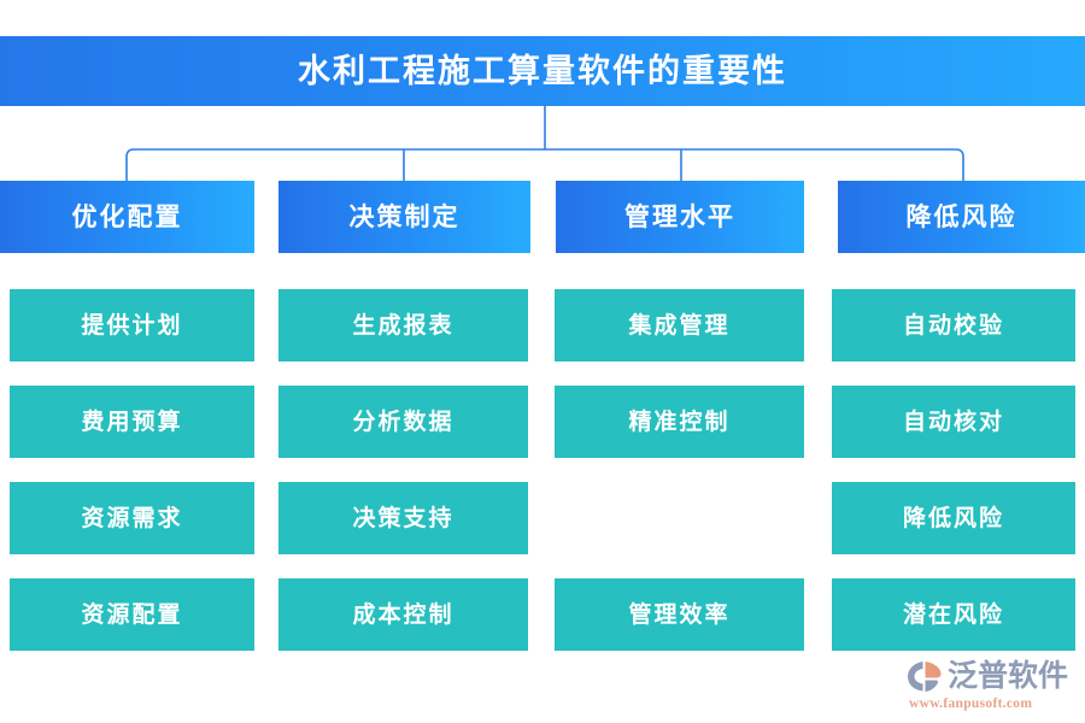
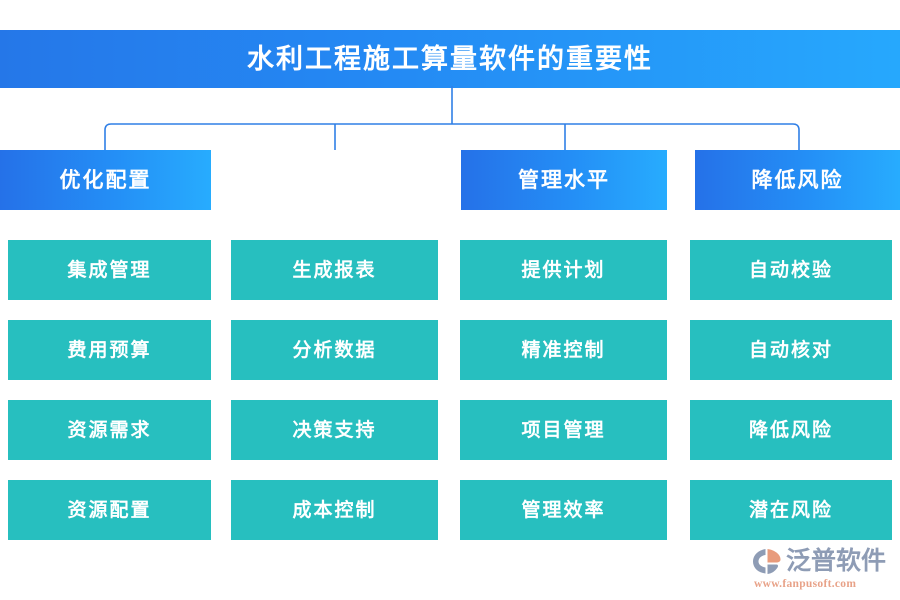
  水利工程施工算量软件的重要性
  优化配置
- 决策制定
  管理水平
  降低风险
- 提供计划
+ 集成管理
  费用预算
  资源需求
  资源配置
  生成报表
  分析数据
  决策支持
  成本控制
- 集成管理
+ 提供计划
  精准控制
+ 项目管理
  管理效率
  自动校验
  自动核对
  降低风险
  潜在风险
  泛普软件
  www.fanpusoft.com
